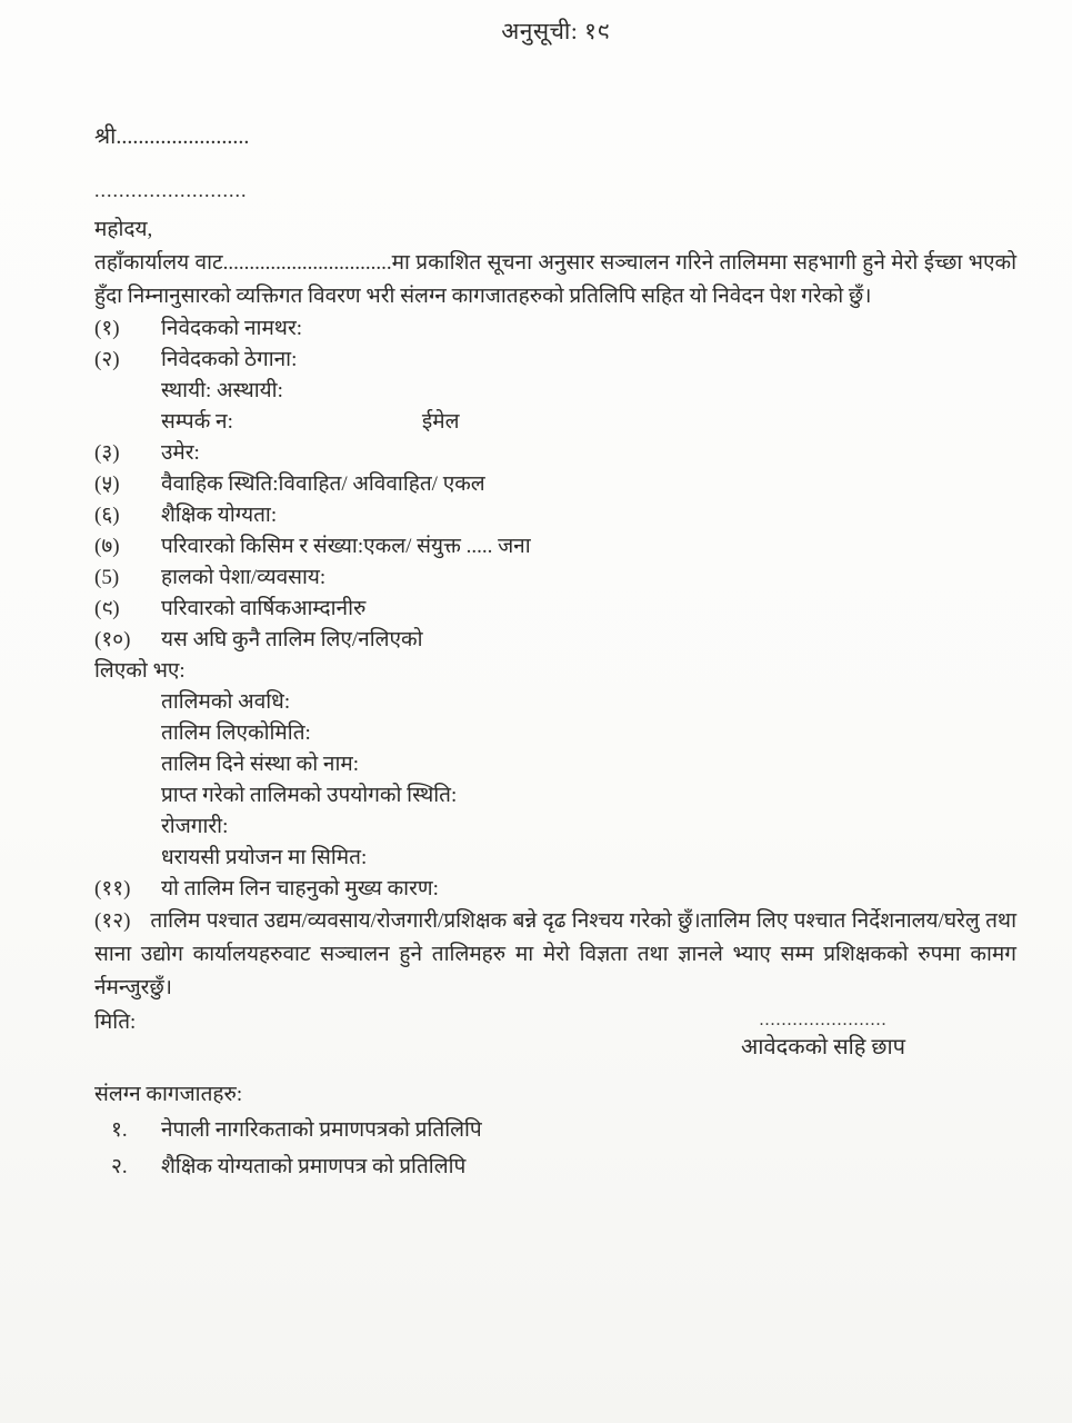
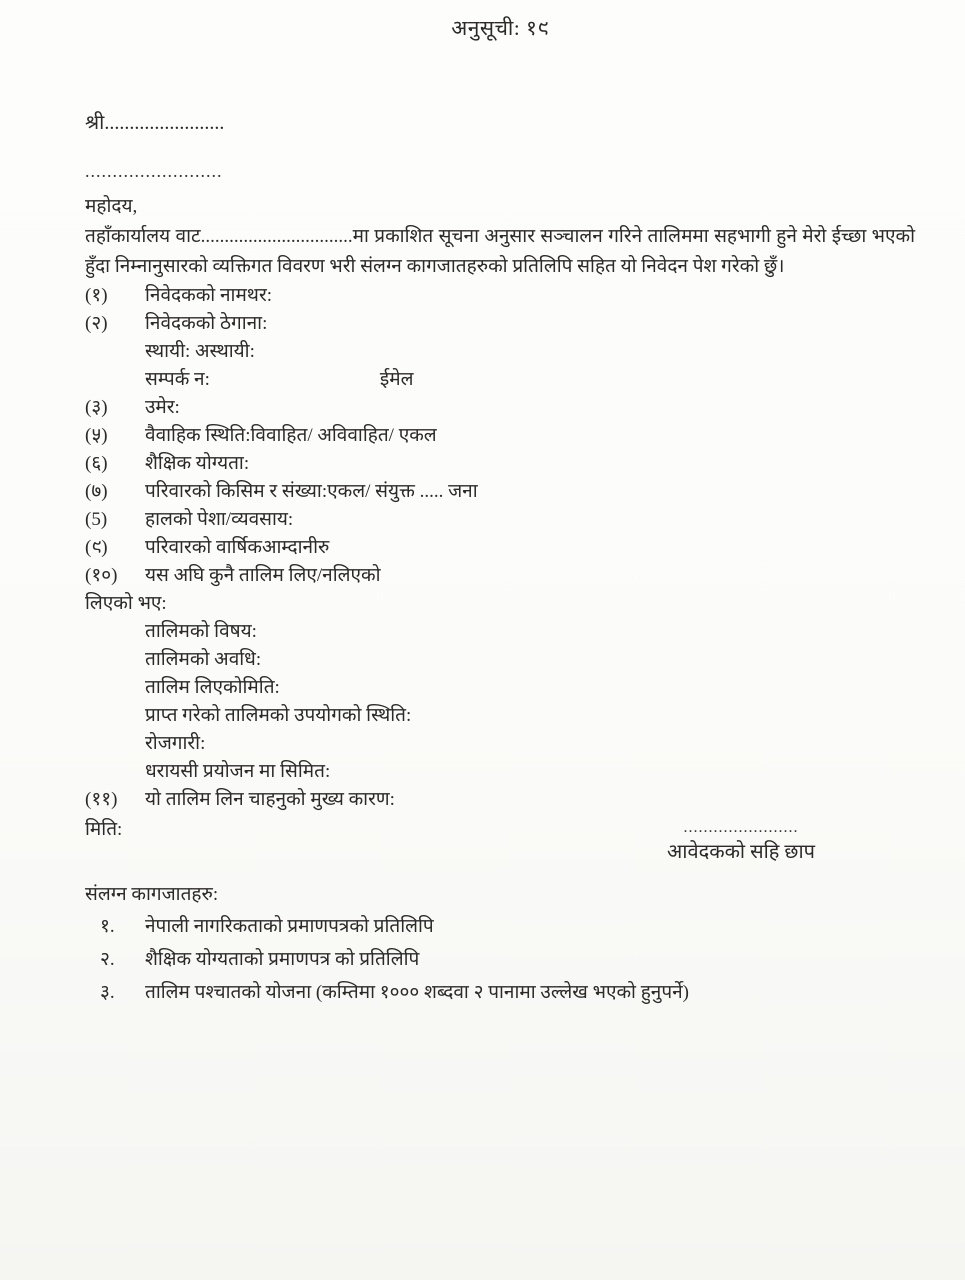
  अनुसूची: १९
  श्री........................
  .........................
  महोदय,
  तहाँकार्यालय वाट................................मा प्रकाशित सूचना अनुसार सञ्चालन गरिने तालिममा सहभागी हुने मेरो ईच्छा भएको हुँदा निम्नानुसारको व्यक्तिगत विवरण भरी संलग्न कागजातहरुको प्रतिलिपि सहित यो निवेदन पेश गरेको छुँ।
  (१)
  निवेदकको नामथर:
  (२)
  निवेदकको ठेगाना:
  स्थायी: अस्थायी:
  सम्पर्क न:
  ईमेल
  (३)
  उमेर:
  (५)
  वैवाहिक स्थिति:विवाहित/ अविवाहित/ एकल
  (६)
  शैक्षिक योग्यता:
  (७)
  परिवारको किसिम र संख्या:एकल/ संयुक्त ..... जना
  (5)
  हालको पेशा/व्यवसाय:
  (९)
  परिवारको वार्षिकआम्दानीरु
  (१०)
  यस अघि कुनै तालिम लिए/नलिएको
  लिएको भए:
+ तालिमको विषय:
  तालिमको अवधि:
  तालिम लिएकोमिति:
- तालिम दिने संस्था को नाम:
  प्राप्त गरेको तालिमको उपयोगको स्थिति:
  रोजगारी:
  धरायसी प्रयोजन मा सिमित:
  (११)
  यो तालिम लिन चाहनुको मुख्य कारण:
- (१२) तालिम पश्चात उद्यम/व्यवसाय/रोजगारी/प्रशिक्षक बन्ने दृढ निश्चय गरेको छुँ।तालिम लिए पश्चात निर्देशनालय/घरेलु तथा साना उद्योग कार्यालयहरुवाट सञ्चालन हुने तालिमहरु मा मेरो विज्ञता तथा ज्ञानले भ्याए सम्म प्रशिक्षकको रुपमा कामग र्नमन्जुरछुँ।
  मिति:
  .......................
  आवेदकको सहि छाप
  संलग्न कागजातहरु:
  १.
  नेपाली नागरिकताको प्रमाणपत्रको प्रतिलिपि
  २.
  शैक्षिक योग्यताको प्रमाणपत्र को प्रतिलिपि
+ ३.
+ तालिम पश्चातको योजना (कम्तिमा १००० शब्दवा २ पानामा उल्लेख भएको हुनुपर्ने)
